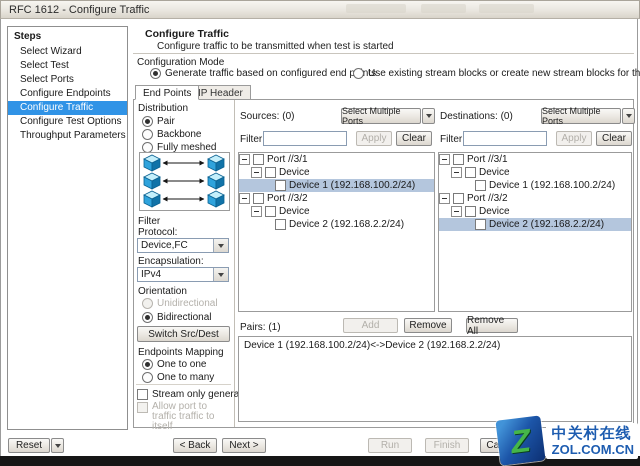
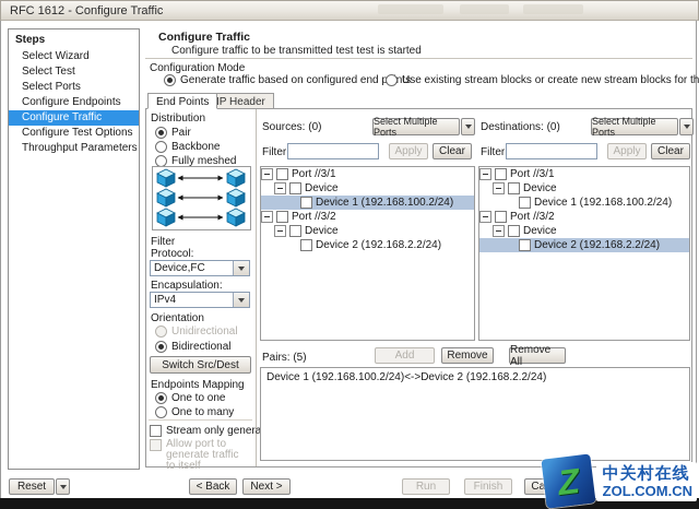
  RFC 1612 - Configure Traffic
  Steps
  Select Wizard
  Select Test
  Select Ports
  Configure Endpoints
  Configure Traffic
  Configure Test Options
  Throughput Parameters
  Configure Traffic
- Configure traffic to be transmitted when test is started
+ Configure traffic to be transmitted test test is started
  Configuration Mode
  Generate traffic based on configured endnts
  Use existing stream blocks or create new stream blocks for th
  End Points
  IP Header
  Distribution
  Pair
  Backbone
  Fully meshed
  Filter
  Protocol:
  Device,FC
  Encapsulation:
  IPv4
  Orientation
  Unidirectional
  Bidirectional
  Switch Src/Dest
  Endpoints Mapping
  One to one
  One to many
  Stream only genera
- Allow port to traffic traffic to itself
+ Allow port to generate traffic to itself
  Sources: (0)
  Select Multiple Ports
  Filter
  Apply
  Clear
  Port //3/1
  Device
  Device 1 (192.168.100.2/24)
  Port //3/2
  Device
  Device 2 (192.168.2.2/24)
  Destinations: (0)
  Select Multiple Ports
  Filter
  Apply
  Clear
  Port //3/1
  Device
  Device 1 (192.168.100.2/24)
  Port //3/2
  Device
  Device 2 (192.168.2.2/24)
- Pairs: (1)
+ Pairs: (5)
  Add
  Remove
  Remove All
  Device 1 (192.168.100.2/24)<->Device 2 (192.168.2.2/24)
  Reset
  < Back
  Next >
  Run
  Finish
  中关村在线
  ZOL.COM.CN
